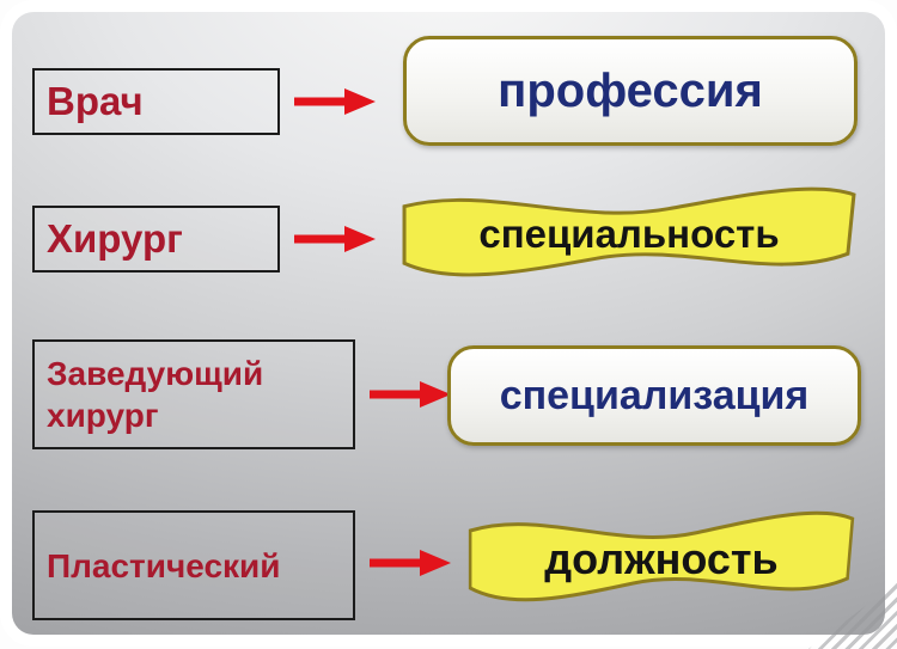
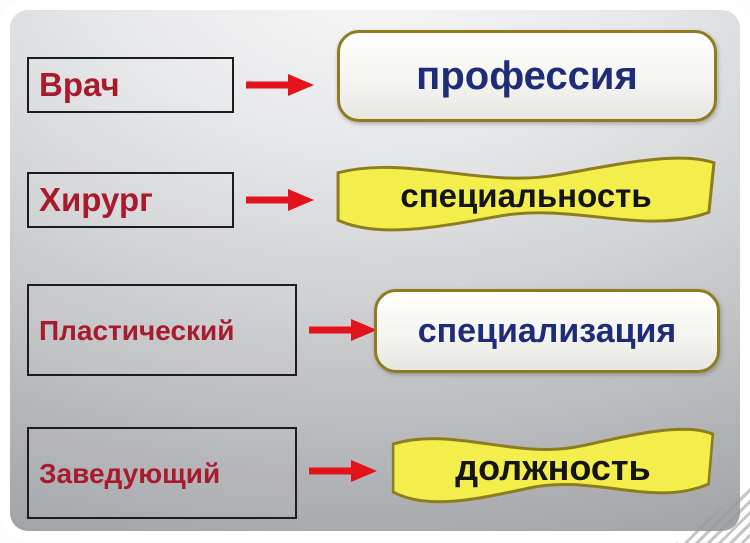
  Врач
  профессия
  Хирург
  специальность
- Заведующий
+ Пластический
- хирург
  специализация
- Пластический
+ Заведующий
  должность
